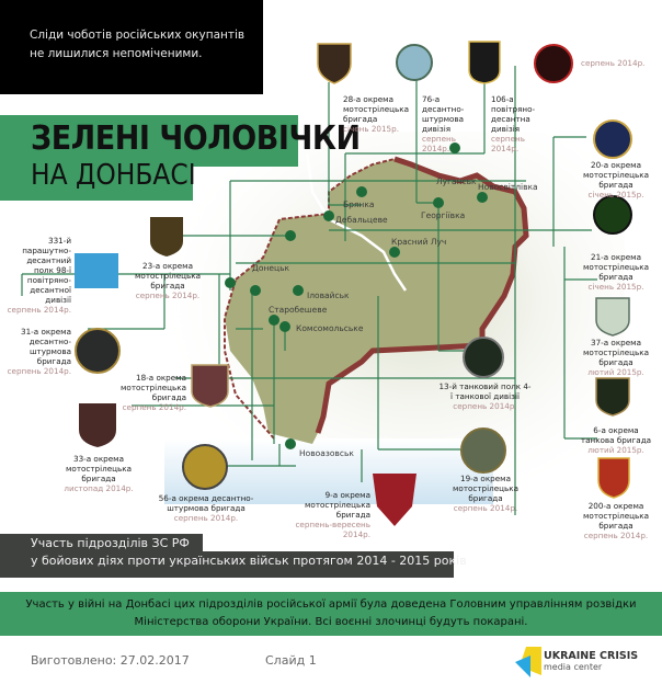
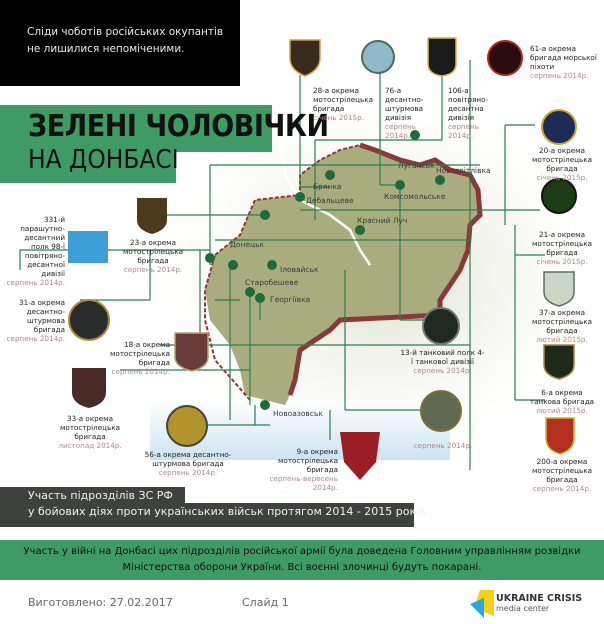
  Сліди чоботів російських окупантів не лишилися непоміченими.
  ЗЕЛЕНІ ЧОЛОВІЧКИ
  НА ДОНБАСІ
  Луганськ
  Новосвітлівка
  Брянка
- Георгіївка
+ Комсомольське
  Дебальцеве
  Красний Луч
  Донецьк
  Іловайськ
  Старобешеве
- Комсомольське
+ Георгіївка
  Новоазовськ
  28-а окрема мотострілецька бригада
  січень 2015р.
  76-а десантно-штурмова дивізія
  серпень 2014р.
  106-а повітряно-десантна дивізія
  серпень 2014р.
+ 61-а окрема бригада морської піхоти
  серпень 2014р.
  20-а окрема мотострілецька бригада
  січень 2015р.
  21-а окрема мотострілецька бригада
  січень 2015р.
  37-а окрема мотострілецька бригада
  лютий 2015р.
  6-а окрема танкова бригада
  лютий 2015р.
  200-а окрема мотострілецька бригада
  серпень 2014р.
  331-й парашутно-десантний полк 98-ї повітряно-десантної дивізії
  серпень 2014р.
  23-а окрема мотострілецька бригада
  серпень 2014р.
  31-а окрема десантно-штурмова бригада
  серпень 2014р.
  18-а окрема мотострілецька бригада
  серпень 2014р.
  33-а окрема мотострілецька бригада
  листопад 2014р.
  56-а окрема десантно-штурмова бригада
  серпень 2014р.
  9-а окрема мотострілецька бригада
  серпень-вересень 2014р.
- 19-а окрема мотострілецька бригада
  серпень 2014р.
  13-й танковий полк 4-ї танкової дивізії
  серпень 2014р.
  Участь підрозділів ЗС РФ
  у бойових діях проти українських військ протягом 2014 - 2015 років
  Участь у війні на Донбасі цих підрозділів російської армії була доведена Головним управлінням розвідки Міністерства оборони України. Всі воєнні злочинці будуть покарані.
  Виготовлено: 27.02.2017
  Слайд 1
  UKRAINE CRISIS
  media center
